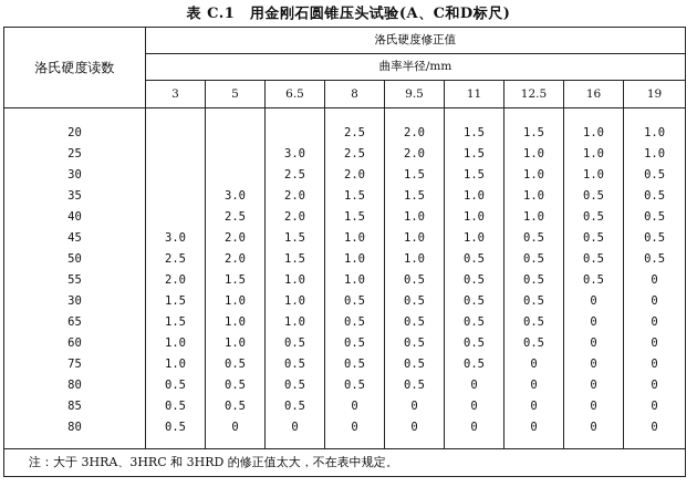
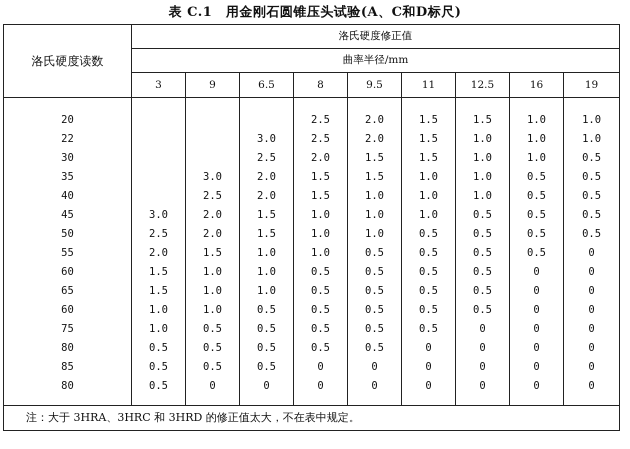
  表 C.1 用金刚石圆锥压头试验(A、C和D标尺)
  洛氏硬度读数	洛氏硬度修正值
  曲率半径/mm
- 3	5	6.5	8	9.5	11	12.5	16	19
+ 3	9	6.5	8	9.5	11	12.5	16	19
  20				2.5	2.0	1.5	1.5	1.0	1.0
- 25			3.0	2.5	2.0	1.5	1.0	1.0	1.0
+ 22			3.0	2.5	2.0	1.5	1.0	1.0	1.0
  30			2.5	2.0	1.5	1.5	1.0	1.0	0.5
  35		3.0	2.0	1.5	1.5	1.0	1.0	0.5	0.5
  40		2.5	2.0	1.5	1.0	1.0	1.0	0.5	0.5
  45	3.0	2.0	1.5	1.0	1.0	1.0	0.5	0.5	0.5
  50	2.5	2.0	1.5	1.0	1.0	0.5	0.5	0.5	0.5
  55	2.0	1.5	1.0	1.0	0.5	0.5	0.5	0.5	0
- 30	1.5	1.0	1.0	0.5	0.5	0.5	0.5	0	0
+ 60	1.5	1.0	1.0	0.5	0.5	0.5	0.5	0	0
  65	1.5	1.0	1.0	0.5	0.5	0.5	0.5	0	0
  60	1.0	1.0	0.5	0.5	0.5	0.5	0.5	0	0
  75	1.0	0.5	0.5	0.5	0.5	0.5	0	0	0
  80	0.5	0.5	0.5	0.5	0.5	0	0	0	0
  85	0.5	0.5	0.5	0	0	0	0	0	0
  80	0.5	0	0	0	0	0	0	0	0
  注：大于 3HRA、3HRC 和 3HRD 的修正值太大，不在表中规定。
